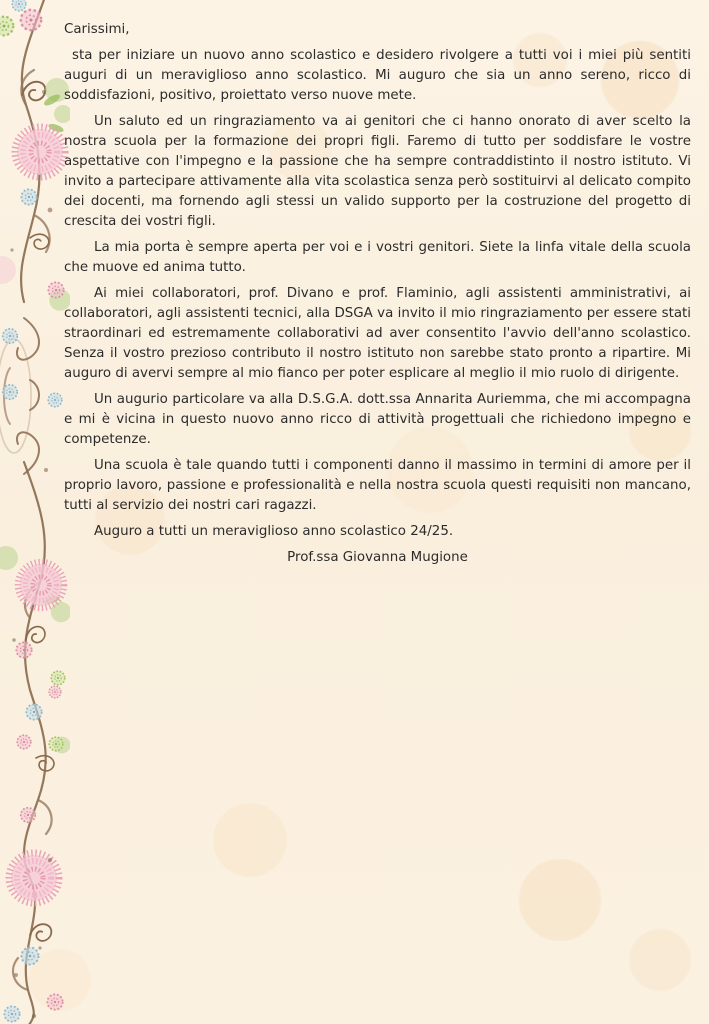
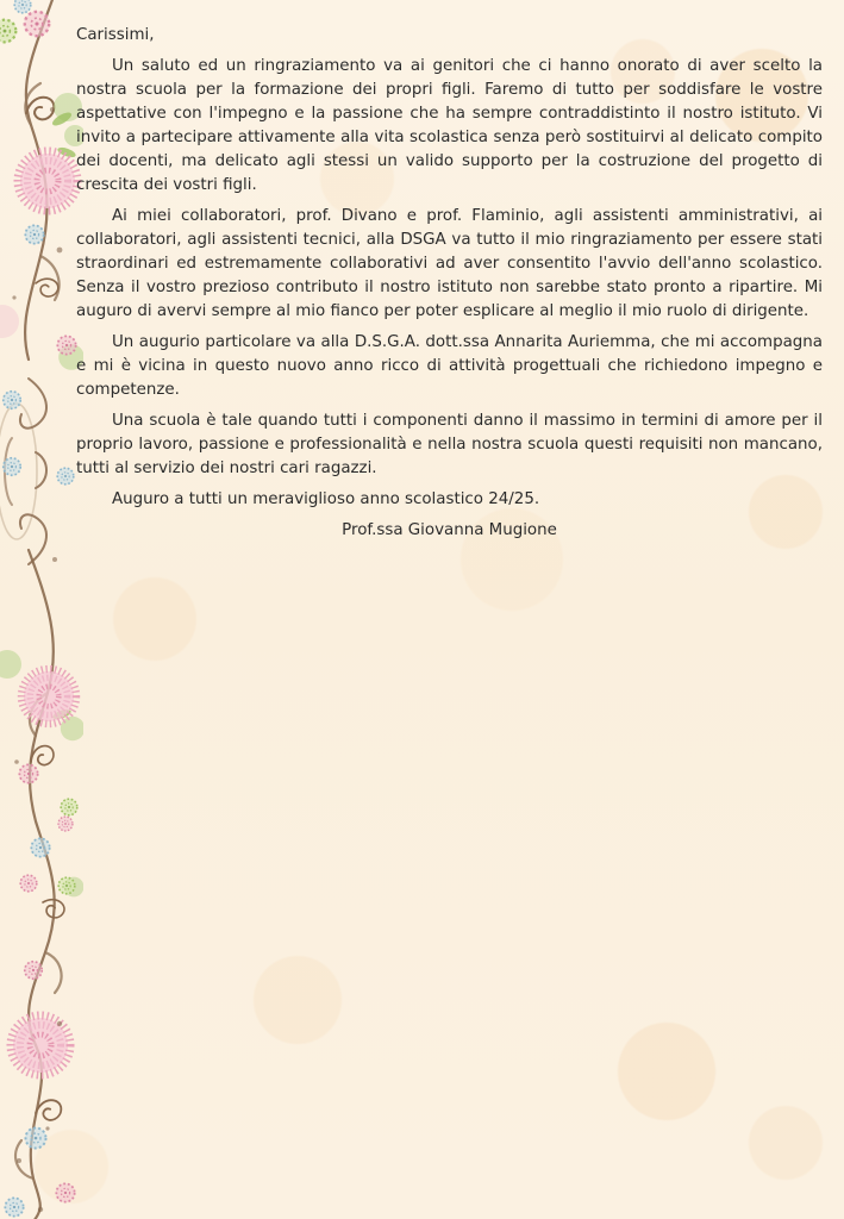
  Carissimi,
- sta per iniziare un nuovo anno scolastico e desidero rivolgere a tutti voi i miei più sentiti auguri di un meraviglioso anno scolastico. Mi auguro che sia un anno sereno, ricco di soddisfazioni, positivo, proiettato verso nuove mete.
- Un saluto ed un ringraziamento va ai genitori che ci hanno onorato di aver scelto la nostra scuola per la formazione dei propri figli. Faremo di tutto per soddisfare le vostre aspettative con l'impegno e la passione che ha sempre contraddistinto il nostro istituto. Vi invito a partecipare attivamente alla vita scolastica senza però sostituirvi al delicato compito dei docenti, ma fornendo agli stessi un valido supporto per la costruzione del progetto di crescita dei vostri figli.
+ Un saluto ed un ringraziamento va ai genitori che ci hanno onorato di aver scelto la nostra scuola per la formazione dei propri figli. Faremo di tutto per soddisfare le vostre aspettative con l'impegno e la passione che ha sempre contraddistinto il nostro istituto. Vi invito a partecipare attivamente alla vita scolastica senza però sostituirvi al delicato compito dei docenti, ma delicato agli stessi un valido supporto per la costruzione del progetto di crescita dei vostri figli.
- La mia porta è sempre aperta per voi e i vostri genitori. Siete la linfa vitale della scuola che muove ed anima tutto.
- Ai miei collaboratori, prof. Divano e prof. Flaminio, agli assistenti amministrativi, ai collaboratori, agli assistenti tecnici, alla DSGA va invito il mio ringraziamento per essere stati straordinari ed estremamente collaborativi ad aver consentito l'avvio dell'anno scolastico. Senza il vostro prezioso contributo il nostro istituto non sarebbe stato pronto a ripartire. Mi auguro di avervi sempre al mio fianco per poter esplicare al meglio il mio ruolo di dirigente.
+ Ai miei collaboratori, prof. Divano e prof. Flaminio, agli assistenti amministrativi, ai collaboratori, agli assistenti tecnici, alla DSGA va tutto il mio ringraziamento per essere stati straordinari ed estremamente collaborativi ad aver consentito l'avvio dell'anno scolastico. Senza il vostro prezioso contributo il nostro istituto non sarebbe stato pronto a ripartire. Mi auguro di avervi sempre al mio fianco per poter esplicare al meglio il mio ruolo di dirigente.
  Un augurio particolare va alla D.S.G.A. dott.ssa Annarita Auriemma, che mi accompagna e mi è vicina in questo nuovo anno ricco di attività progettuali che richiedono impegno e competenze.
  Una scuola è tale quando tutti i componenti danno il massimo in termini di amore per il proprio lavoro, passione e professionalità e nella nostra scuola questi requisiti non mancano, tutti al servizio dei nostri cari ragazzi.
  Auguro a tutti un meraviglioso anno scolastico 24/25.
  Prof.ssa Giovanna Mugione
